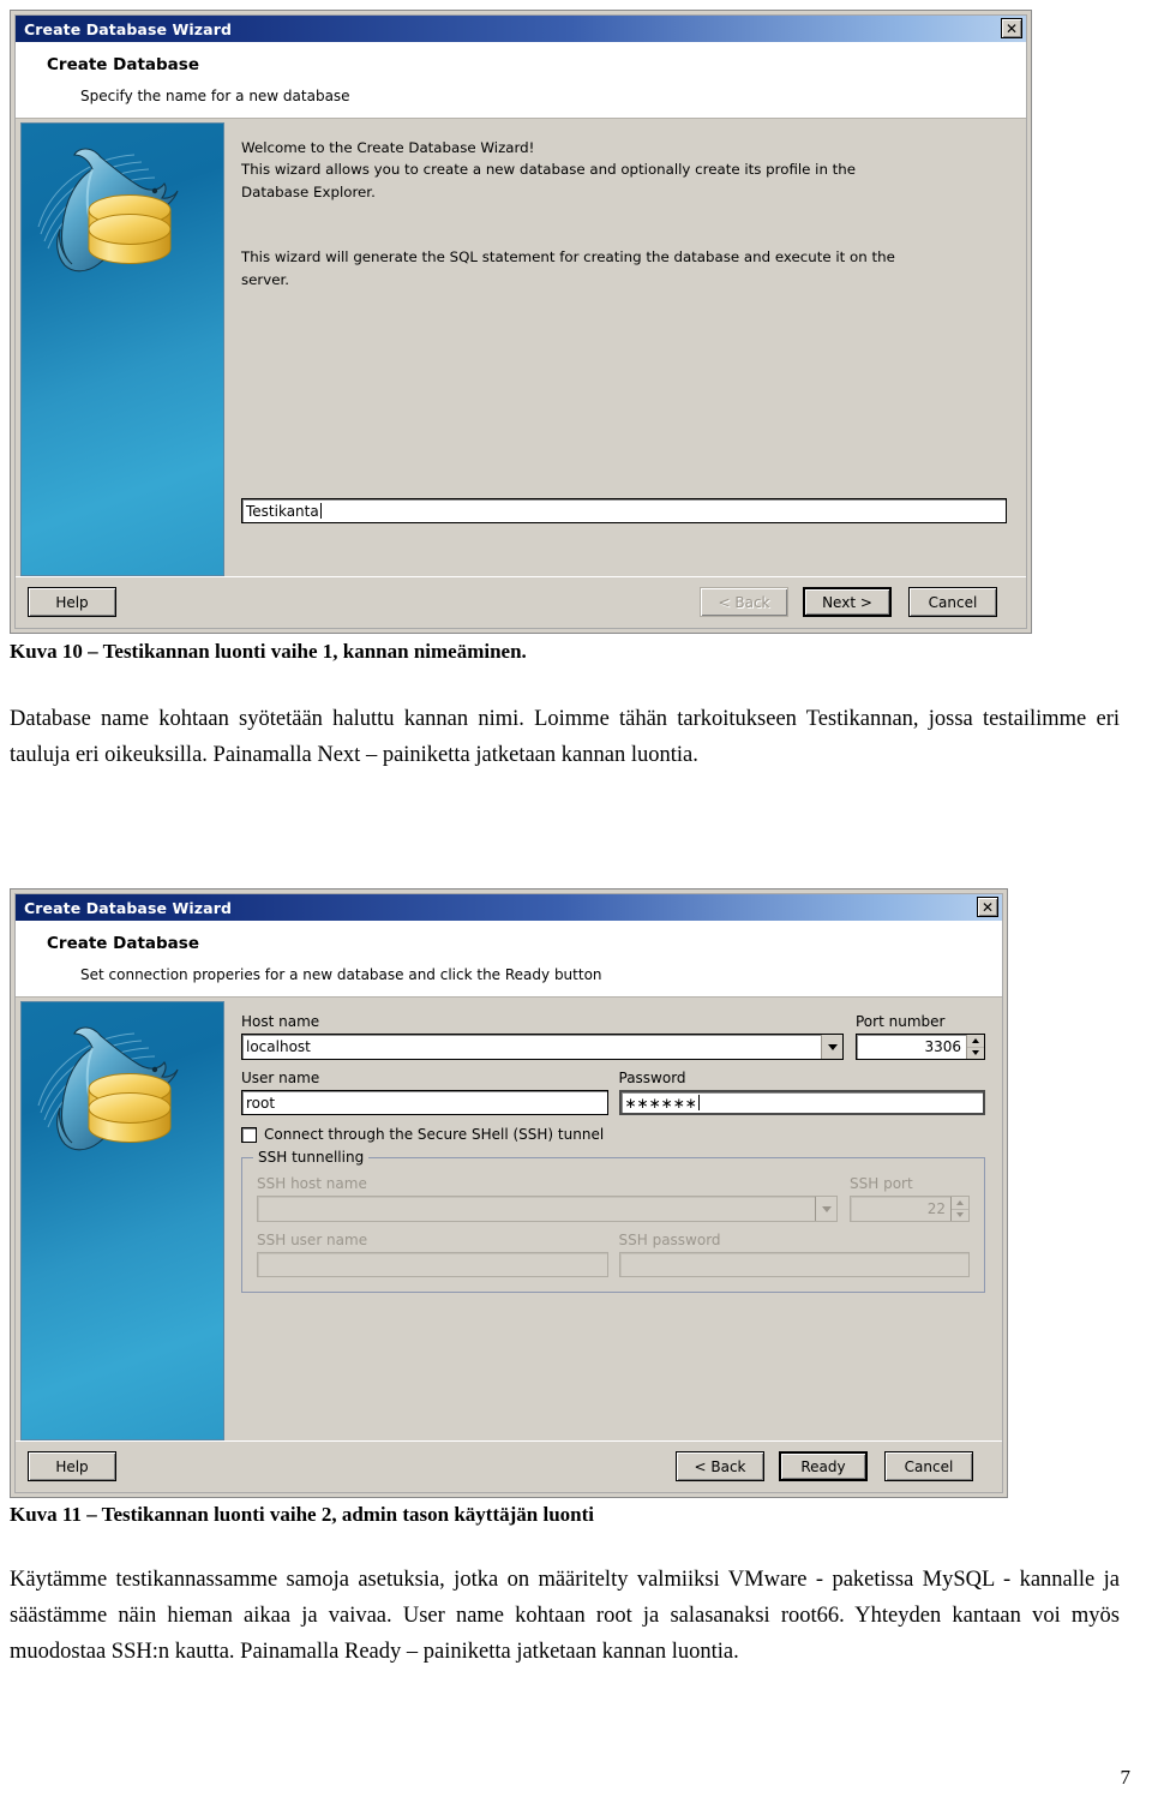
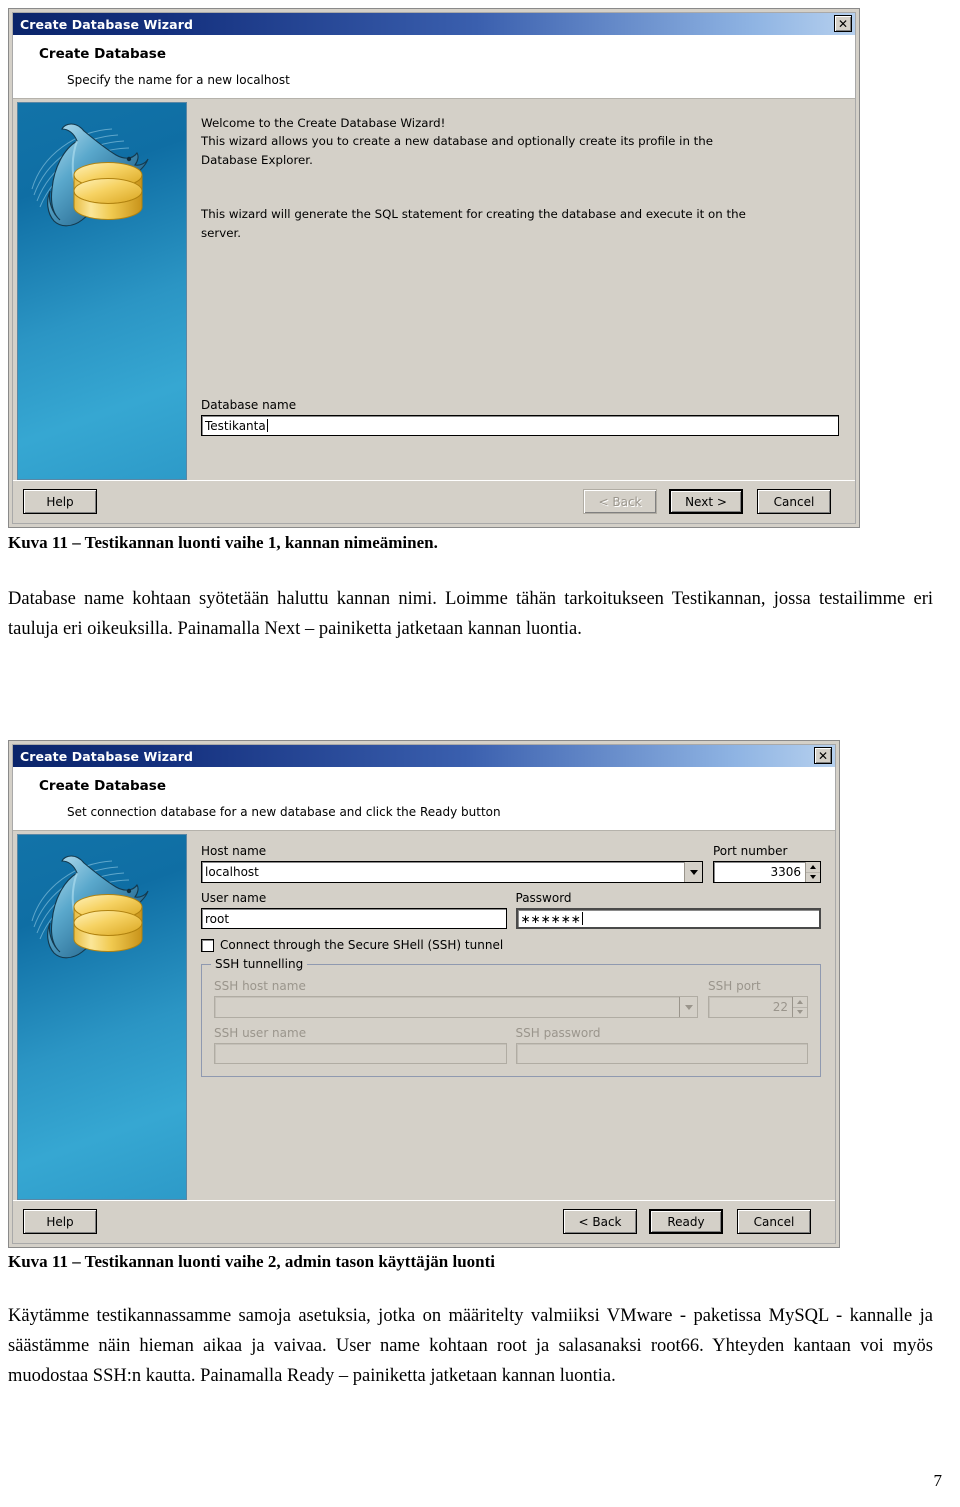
  Create Database Wizard
  ✕
  Create Database
- Specify the name for a new database
+ Specify the name for a new localhost
  Welcome to the Create Database Wizard!
  This wizard allows you to create a new database and optionally create its profile in the
  Database Explorer.
  This wizard will generate the SQL statement for creating the database and execute it on the
  server.
+ Database name
  Testikanta
  Help
  < Back
  Next >
  Cancel
- Kuva 10 – Testikannan luonti vaihe 1, kannan nimeäminen.
+ Kuva 11 – Testikannan luonti vaihe 1, kannan nimeäminen.
  Database name kohtaan syötetään haluttu kannan nimi. Loimme tähän tarkoitukseen Testikannan, jossa testailimme eri tauluja eri oikeuksilla. Painamalla Next – painiketta jatketaan kannan luontia.
  Create Database Wizard
  ✕
  Create Database
- Set connection properies for a new database and click the Ready button
+ Set connection database for a new database and click the Ready button
  Host name
  localhost
  Port number
  3306
  User name
  root
  Password
  ∗∗∗∗∗∗
  Connect through the Secure SHell (SSH) tunnel
  SSH tunnelling
  SSH host name
  SSH port
  22
  SSH user name
  SSH password
  Help
  < Back
  Ready
  Cancel
  Kuva 11 – Testikannan luonti vaihe 2, admin tason käyttäjän luonti
  Käytämme testikannassamme samoja asetuksia, jotka on määritelty valmiiksi VMware - paketissa MySQL - kannalle ja säästämme näin hieman aikaa ja vaivaa. User name kohtaan root ja salasanaksi root66. Yhteyden kantaan voi myös muodostaa SSH:n kautta. Painamalla Ready – painiketta jatketaan kannan luontia.
  7
